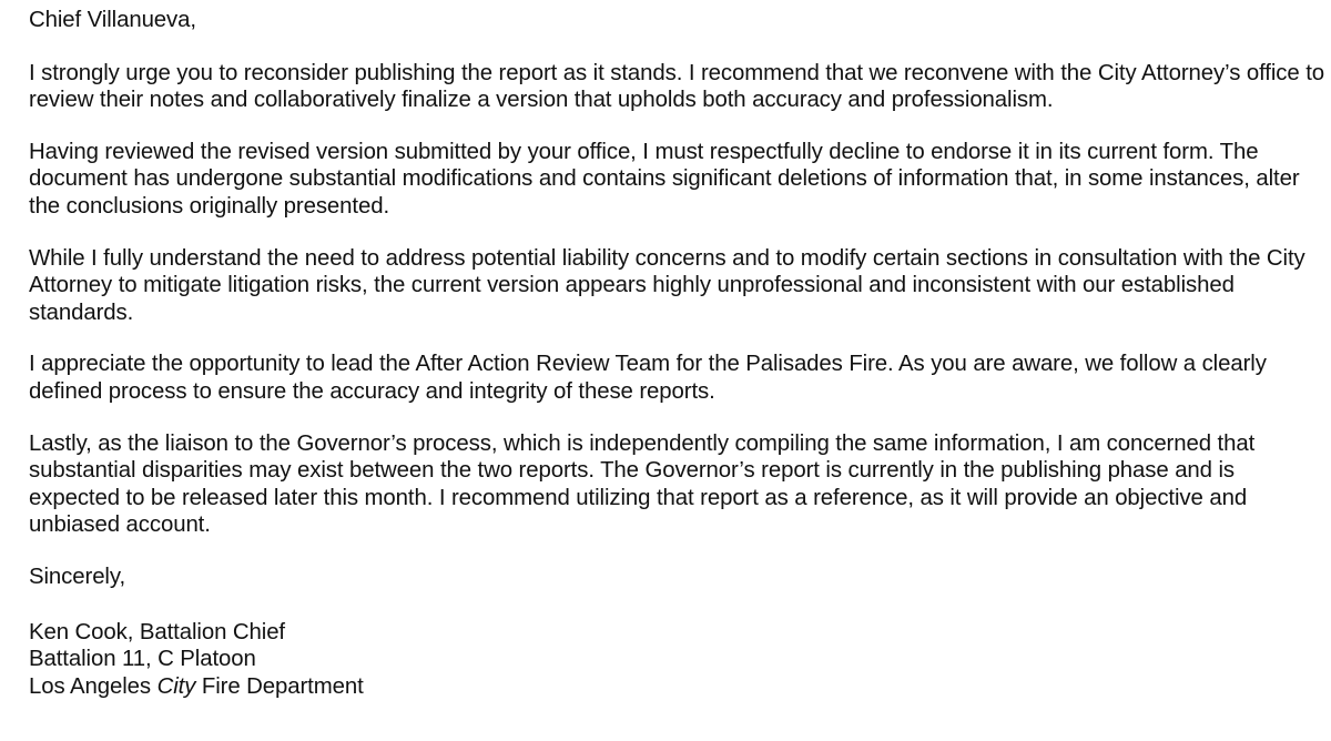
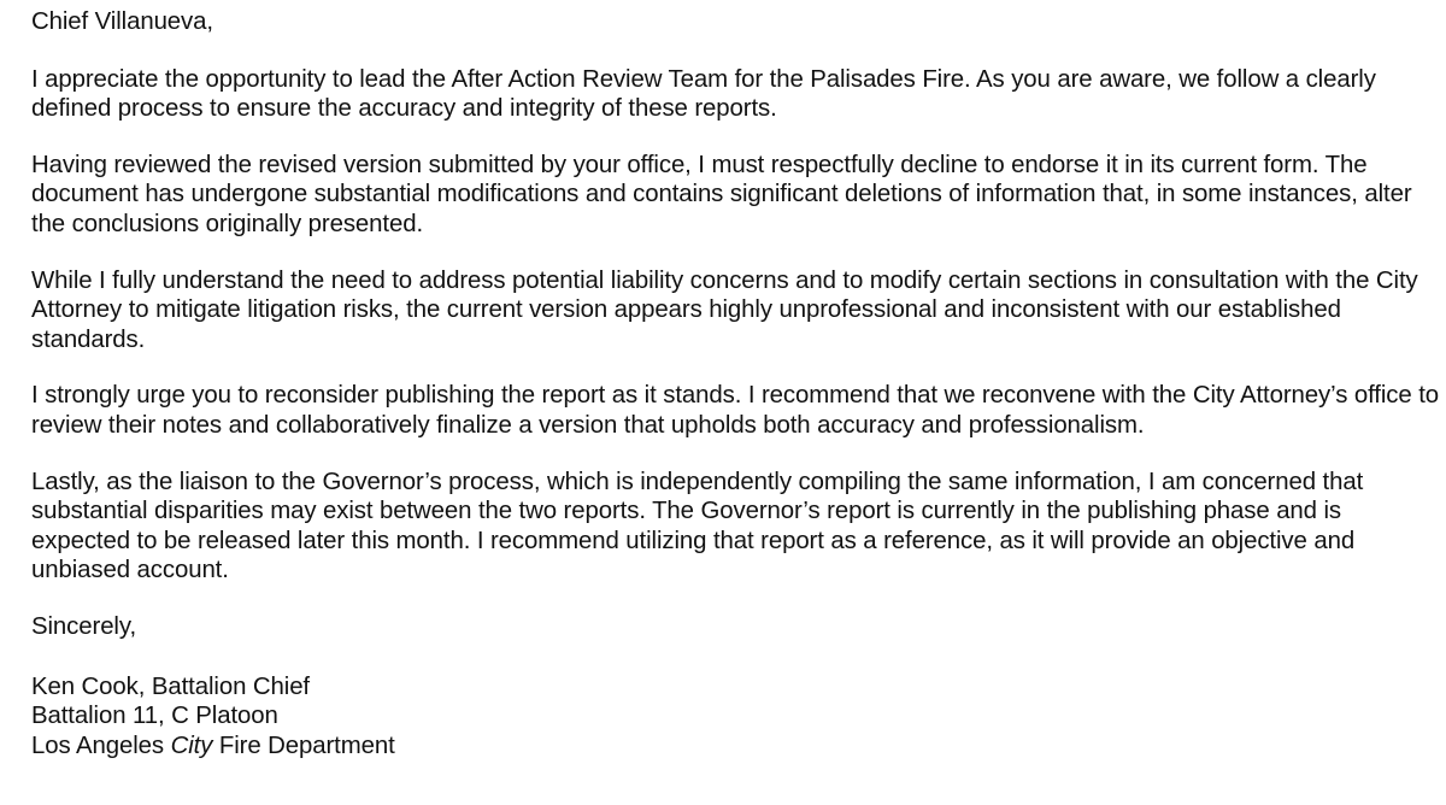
  Chief Villanueva,
- I strongly urge you to reconsider publishing the report as it stands. I recommend that we reconvene with the City Attorney’s office to review their notes and collaboratively finalize a version that upholds both accuracy and professionalism.
+ I appreciate the opportunity to lead the After Action Review Team for the Palisades Fire. As you are aware, we follow a clearly defined process to ensure the accuracy and integrity of these reports.
  Having reviewed the revised version submitted by your office, I must respectfully decline to endorse it in its current form. The document has undergone substantial modifications and contains significant deletions of information that, in some instances, alter the conclusions originally presented.
  While I fully understand the need to address potential liability concerns and to modify certain sections in consultation with the City Attorney to mitigate litigation risks, the current version appears highly unprofessional and inconsistent with our established standards.
- I appreciate the opportunity to lead the After Action Review Team for the Palisades Fire. As you are aware, we follow a clearly defined process to ensure the accuracy and integrity of these reports.
+ I strongly urge you to reconsider publishing the report as it stands. I recommend that we reconvene with the City Attorney’s office to review their notes and collaboratively finalize a version that upholds both accuracy and professionalism.
  Lastly, as the liaison to the Governor’s process, which is independently compiling the same information, I am concerned that substantial disparities may exist between the two reports. The Governor’s report is currently in the publishing phase and is expected to be released later this month. I recommend utilizing that report as a reference, as it will provide an objective and unbiased account.
  Sincerely,
  Ken Cook, Battalion Chief
  Battalion 11, C Platoon
  Los Angeles City Fire Department
